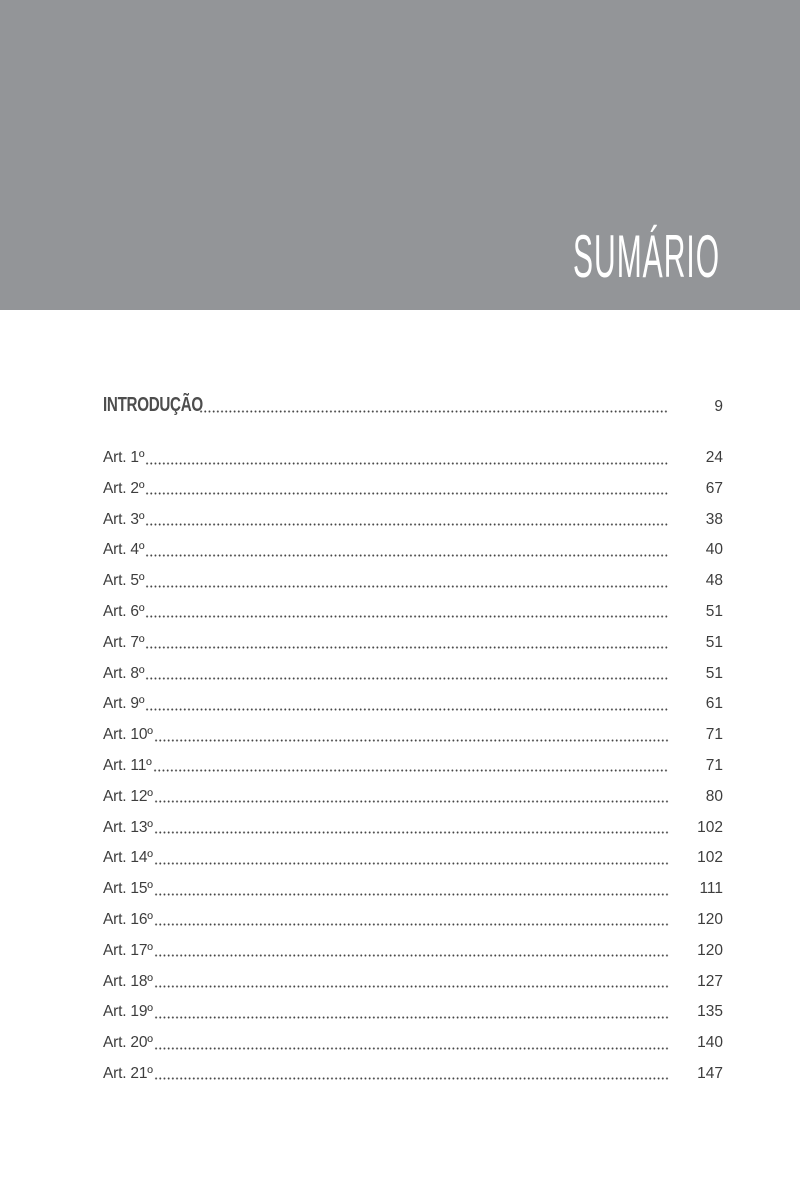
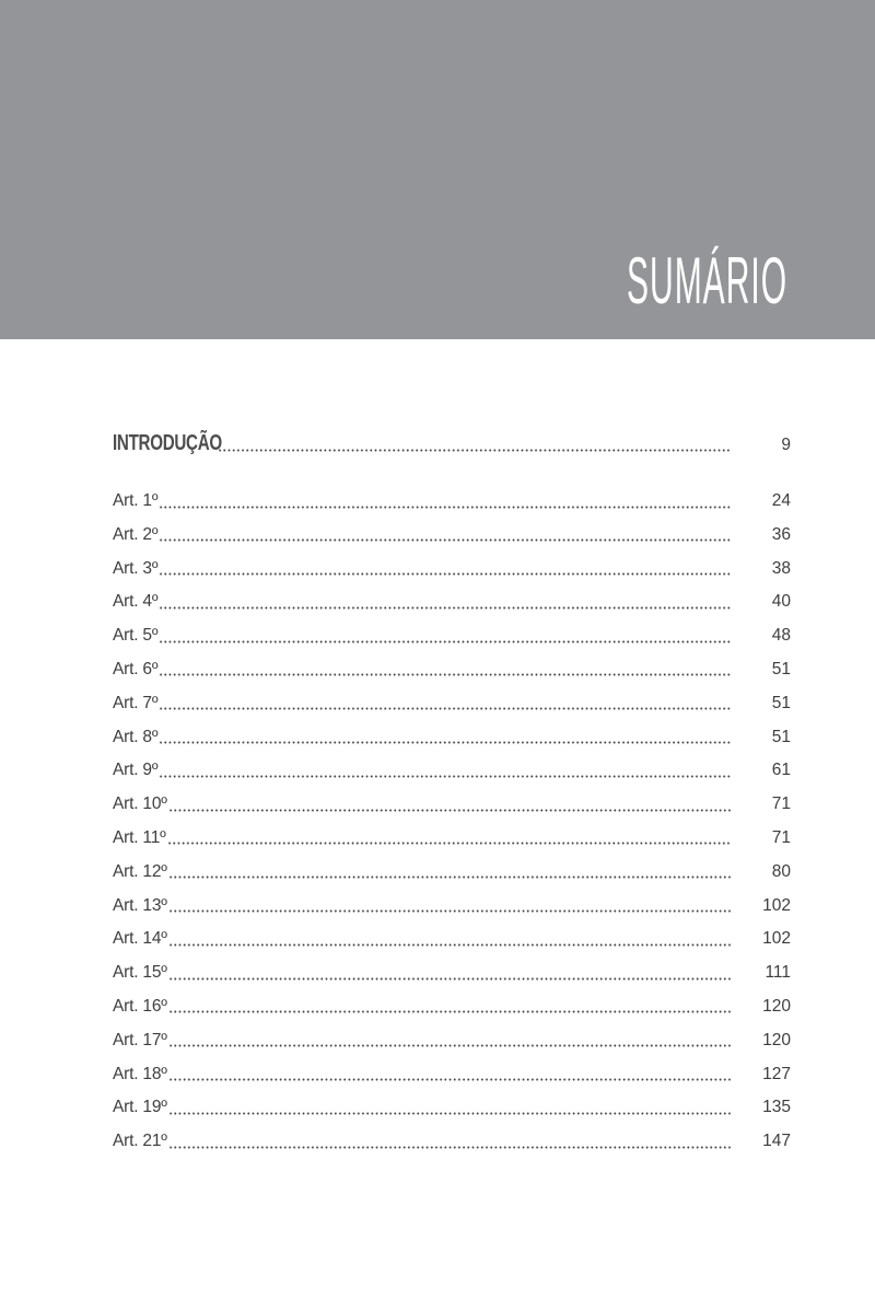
  SUMÁRIO
  INTRODUÇÃO
  9
  Art. 1º
  24
  Art. 2º
- 67
+ 36
  Art. 3º
  38
  Art. 4º
  40
  Art. 5º
  48
  Art. 6º
  51
  Art. 7º
  51
  Art. 8º
  51
  Art. 9º
  61
  Art. 10º
  71
  Art. 11º
  71
  Art. 12º
  80
  Art. 13º
  102
  Art. 14º
  102
  Art. 15º
  111
  Art. 16º
  120
  Art. 17º
  120
  Art. 18º
  127
  Art. 19º
  135
- Art. 20º
- 140
  Art. 21º
  147
